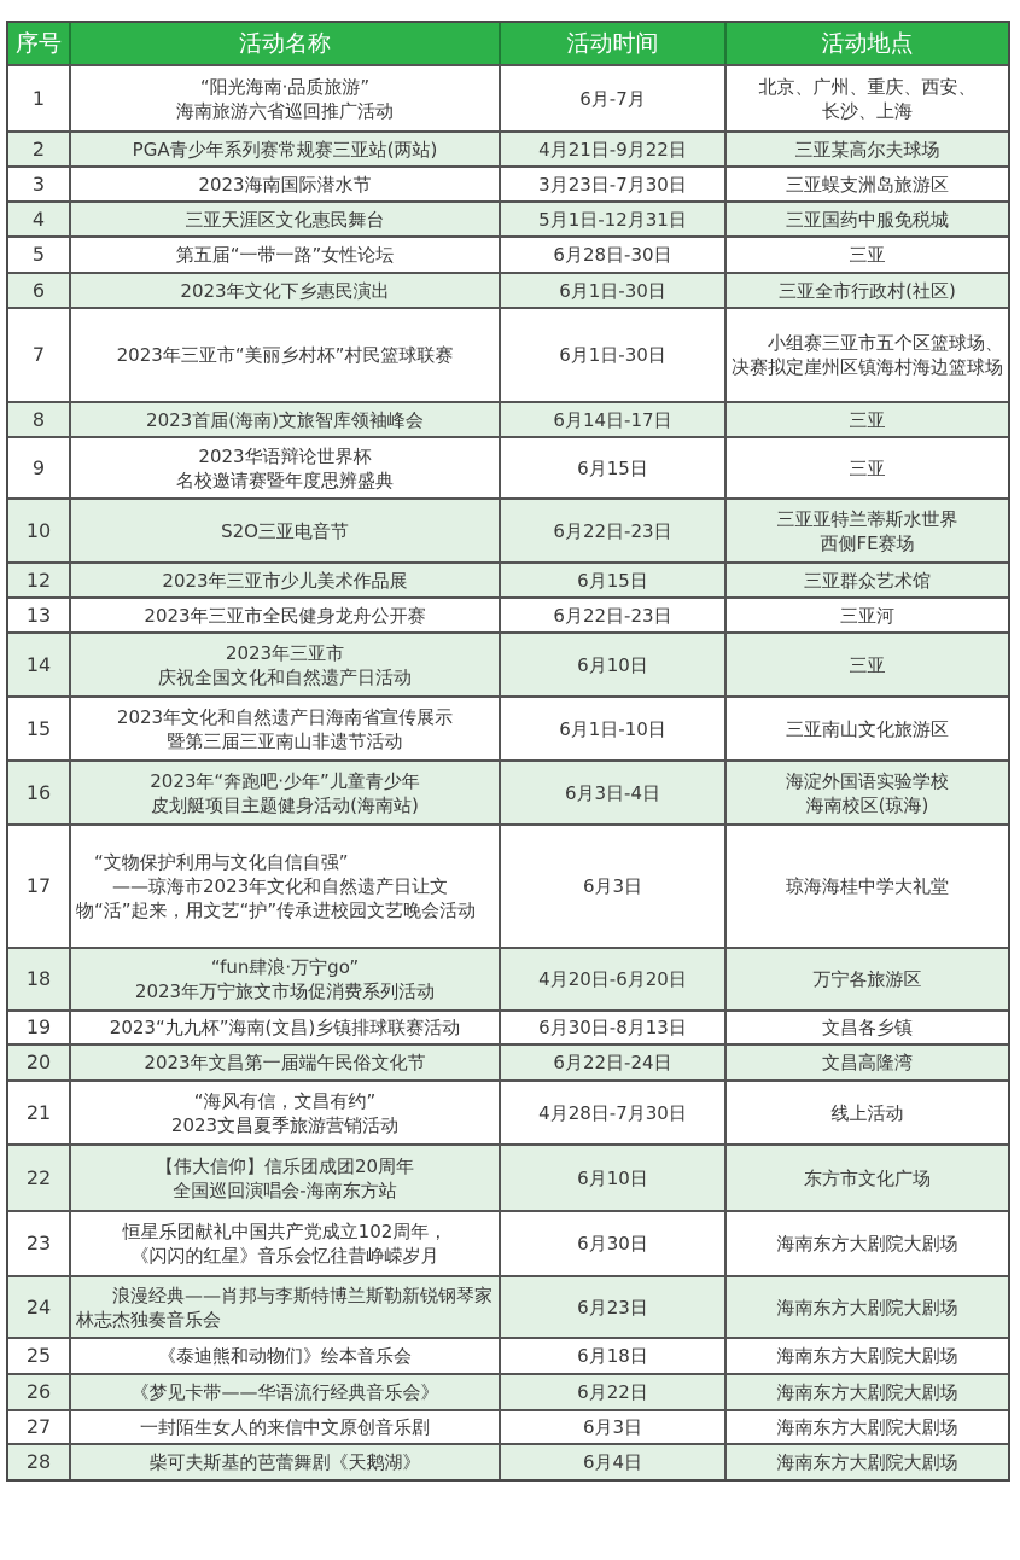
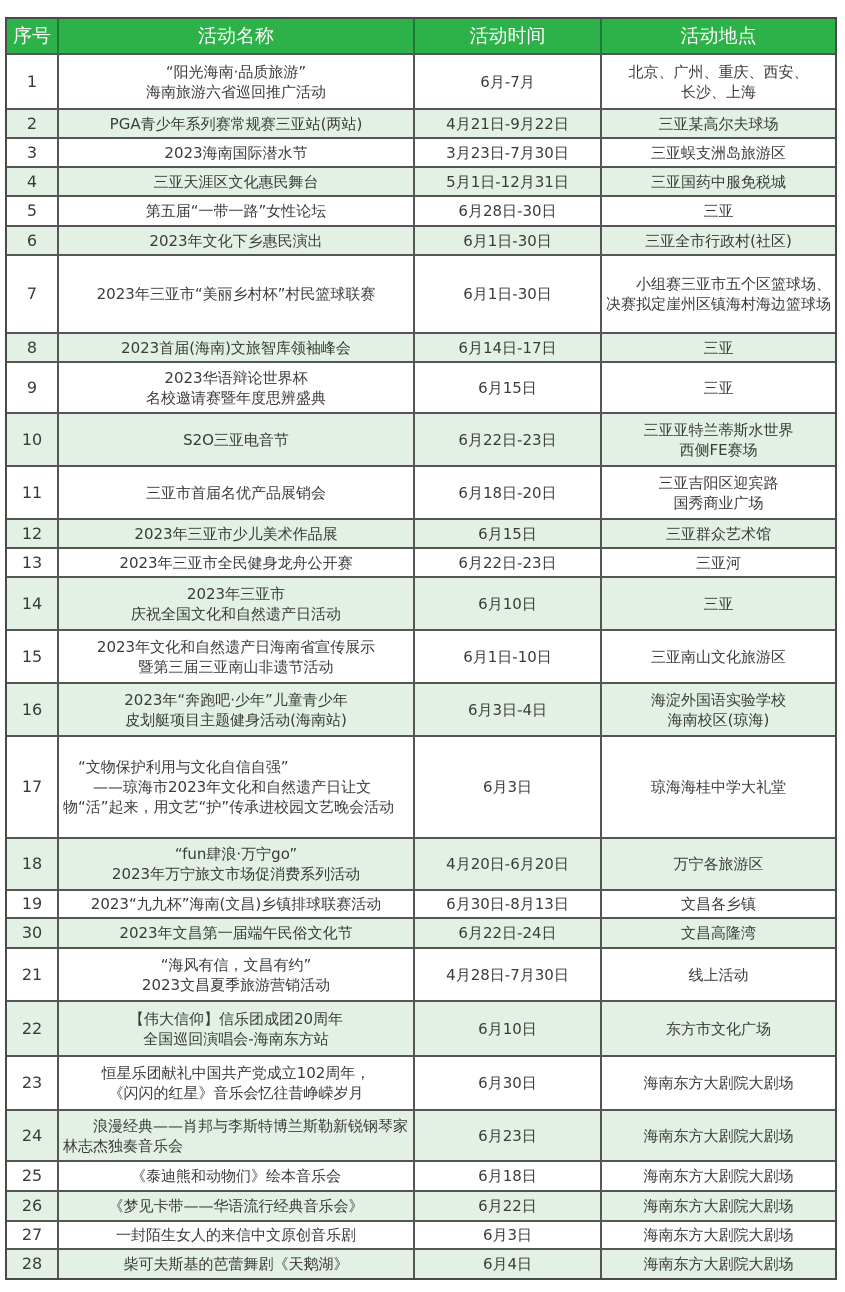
  序号
  活动名称
  活动时间
  活动地点
  1
  “阳光海南·品质旅游”
  海南旅游六省巡回推广活动
  6月-7月
  北京、广州、重庆、西安、
  长沙、上海
  2
  PGA青少年系列赛常规赛三亚站(两站)
  4月21日-9月22日
  三亚某高尔夫球场
  3
  2023海南国际潜水节
  3月23日-7月30日
  三亚蜈支洲岛旅游区
  4
  三亚天涯区文化惠民舞台
  5月1日-12月31日
  三亚国药中服免税城
  5
  第五届“一带一路”女性论坛
  6月28日-30日
  三亚
  6
  2023年文化下乡惠民演出
  6月1日-30日
  三亚全市行政村(社区)
  7
  2023年三亚市“美丽乡村杯”村民篮球联赛
  6月1日-30日
  小组赛三亚市五个区篮球场、决赛拟定崖州区镇海村海边篮球场
  8
  2023首届(海南)文旅智库领袖峰会
  6月14日-17日
  三亚
  9
  2023华语辩论世界杯
  名校邀请赛暨年度思辨盛典
  6月15日
  三亚
  10
  S2O三亚电音节
  6月22日-23日
  三亚亚特兰蒂斯水世界
  西侧FE赛场
+ 11
+ 三亚市首届名优产品展销会
+ 6月18日-20日
+ 三亚吉阳区迎宾路
+ 国秀商业广场
  12
  2023年三亚市少儿美术作品展
  6月15日
  三亚群众艺术馆
  13
  2023年三亚市全民健身龙舟公开赛
  6月22日-23日
  三亚河
  14
  2023年三亚市
  庆祝全国文化和自然遗产日活动
  6月10日
  三亚
  15
  2023年文化和自然遗产日海南省宣传展示
  暨第三届三亚南山非遗节活动
  6月1日-10日
  三亚南山文化旅游区
  16
  2023年“奔跑吧·少年”儿童青少年
  皮划艇项目主题健身活动(海南站)
  6月3日-4日
  海淀外国语实验学校
  海南校区(琼海)
  17
  “文物保护利用与文化自信自强”
  ——琼海市2023年文化和自然遗产日让文物“活”起来，用文艺“护”传承进校园文艺晚会活动
  6月3日
  琼海海桂中学大礼堂
  18
  “fun肆浪·万宁go”
  2023年万宁旅文市场促消费系列活动
  4月20日-6月20日
  万宁各旅游区
  19
  2023“九九杯”海南(文昌)乡镇排球联赛活动
  6月30日-8月13日
  文昌各乡镇
- 20
+ 30
  2023年文昌第一届端午民俗文化节
  6月22日-24日
  文昌高隆湾
  21
  “海风有信，文昌有约”
  2023文昌夏季旅游营销活动
  4月28日-7月30日
  线上活动
  22
  【伟大信仰】信乐团成团20周年
  全国巡回演唱会-海南东方站
  6月10日
  东方市文化广场
  23
  恒星乐团献礼中国共产党成立102周年，
  《闪闪的红星》音乐会忆往昔峥嵘岁月
  6月30日
  海南东方大剧院大剧场
  24
  浪漫经典——肖邦与李斯特博兰斯勒新锐钢琴家林志杰独奏音乐会
  6月23日
  海南东方大剧院大剧场
  25
  《泰迪熊和动物们》绘本音乐会
  6月18日
  海南东方大剧院大剧场
  26
  《梦见卡带——华语流行经典音乐会》
  6月22日
  海南东方大剧院大剧场
  27
  一封陌生女人的来信中文原创音乐剧
  6月3日
  海南东方大剧院大剧场
  28
  柴可夫斯基的芭蕾舞剧《天鹅湖》
  6月4日
  海南东方大剧院大剧场
